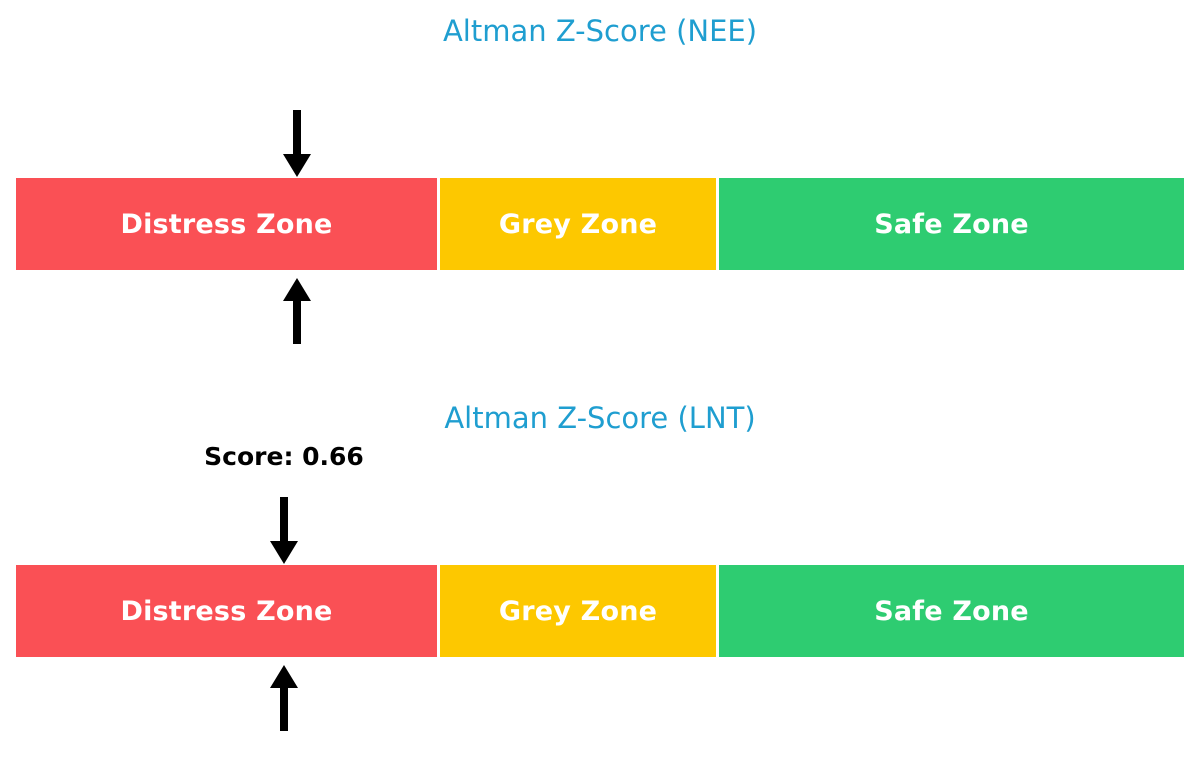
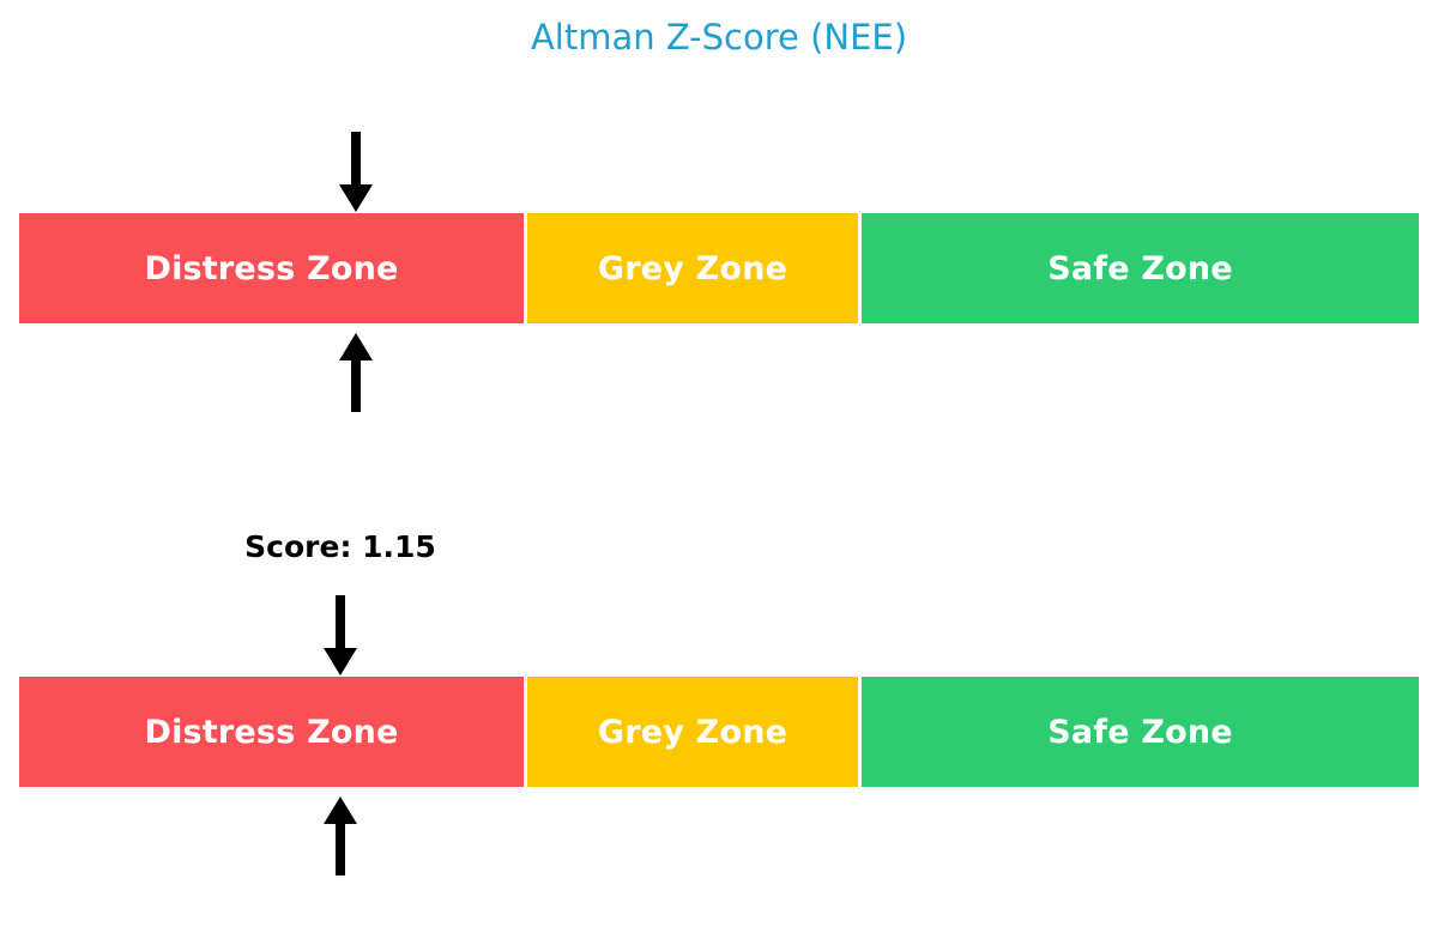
  Altman Z-Score (NEE)
  Distress Zone
  Grey Zone
  Safe Zone
- Altman Z-Score (LNT)
- Score: 0.66
+ Score: 1.15
  Distress Zone
  Grey Zone
  Safe Zone
